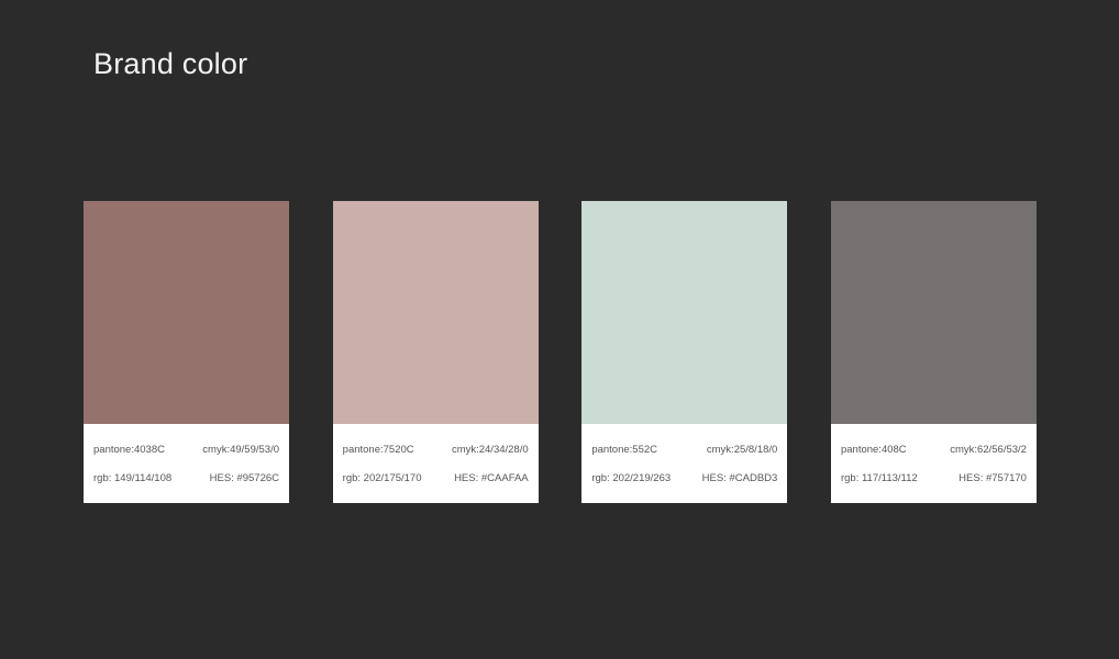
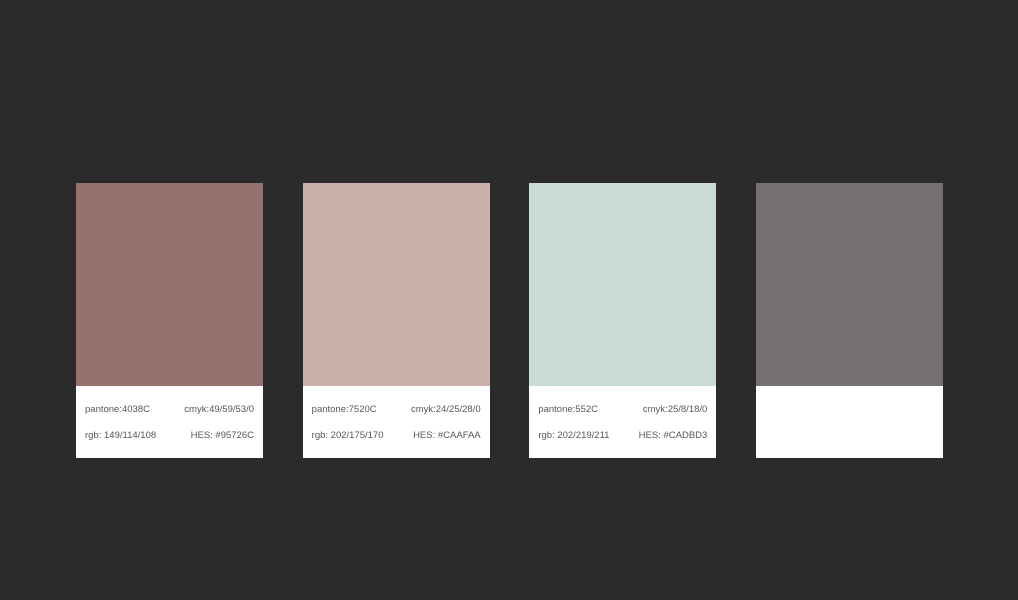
- Brand color
  pantone:4038C
  cmyk:49/59/53/0
  rgb: 149/114/108
  HES: #95726C
  pantone:7520C
- cmyk:24/34/28/0
+ cmyk:24/25/28/0
  rgb: 202/175/170
  HES: #CAAFAA
  pantone:552C
  cmyk:25/8/18/0
- rgb: 202/219/263
+ rgb: 202/219/211
  HES: #CADBD3
- pantone:408C
- cmyk:62/56/53/2
- rgb: 117/113/112
- HES: #757170
